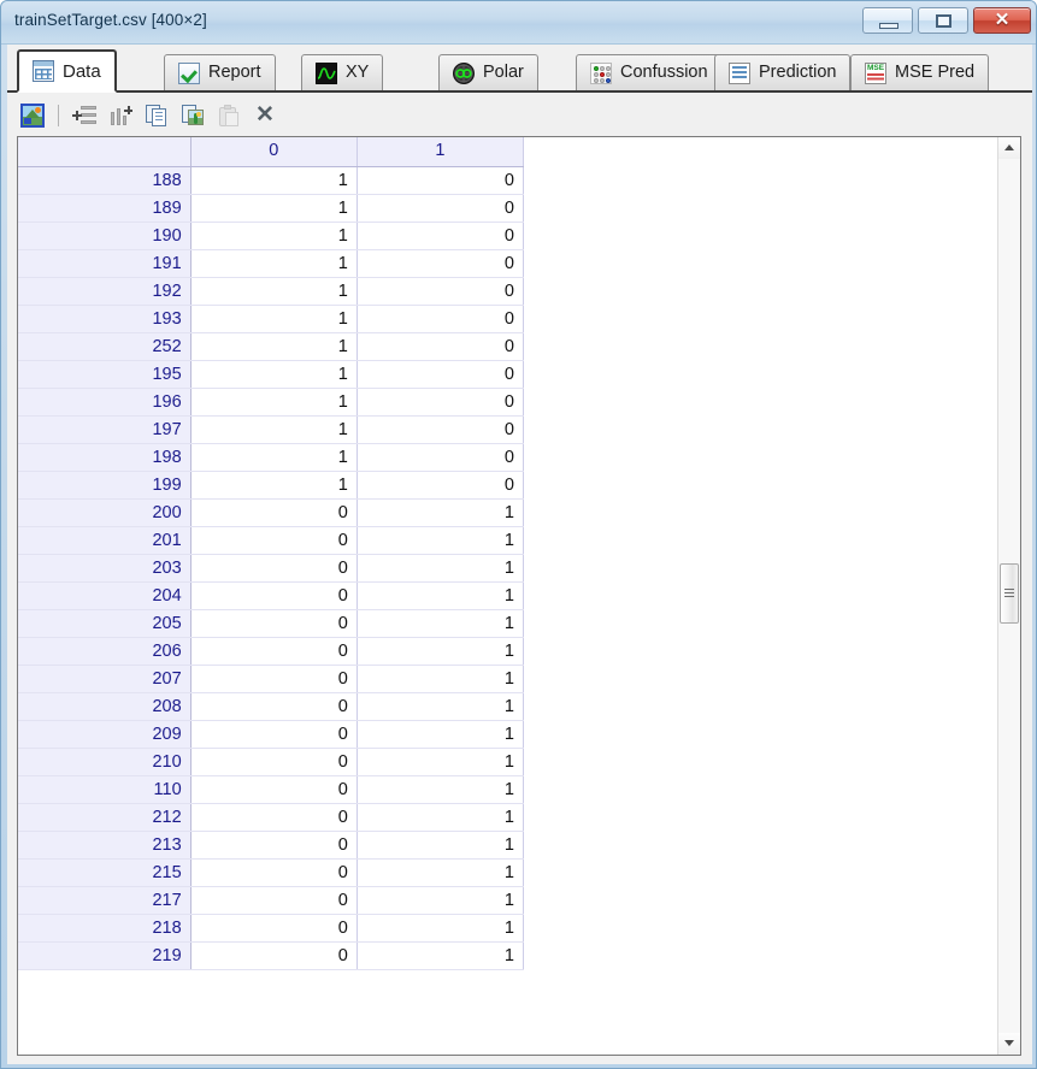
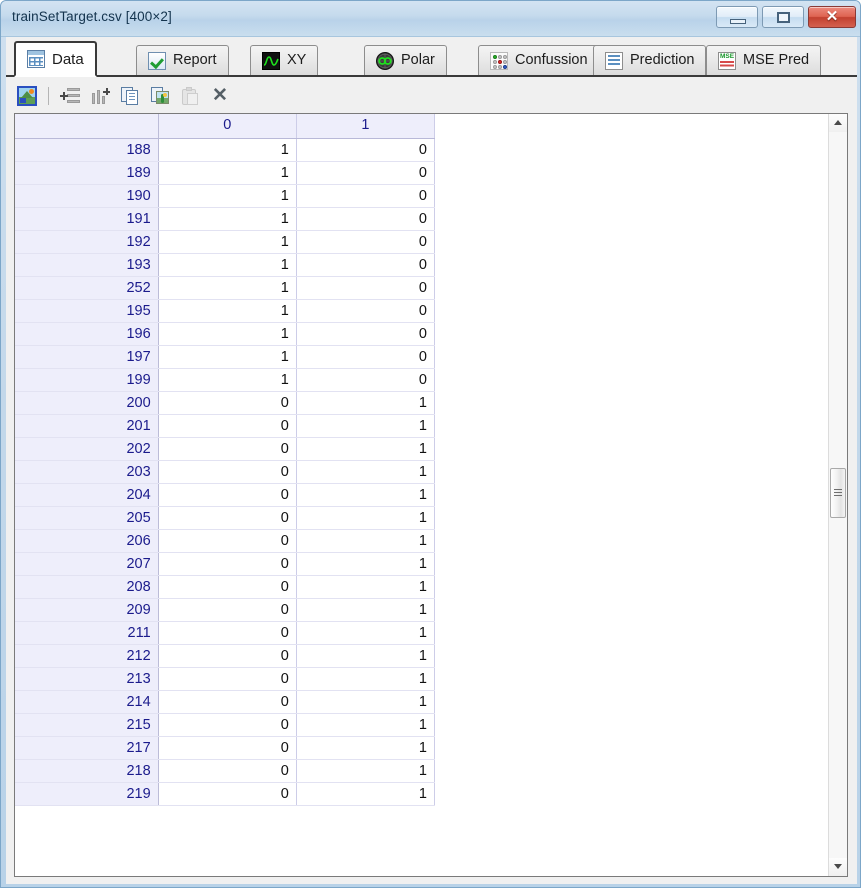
  trainSetTarget.csv [400×2]
  ✕
  Data
  Report
  XY
  Polar
  Confussion
  Prediction
  MSE Pred
  ✕
  	0	1
  188	1	0
  189	1	0
  190	1	0
  191	1	0
  192	1	0
  193	1	0
  252	1	0
  195	1	0
  196	1	0
  197	1	0
- 198	1	0
  199	1	0
  200	0	1
  201	0	1
+ 202	0	1
  203	0	1
  204	0	1
  205	0	1
  206	0	1
  207	0	1
  208	0	1
  209	0	1
- 210	0	1
- 110	0	1
+ 211	0	1
  212	0	1
  213	0	1
+ 214	0	1
  215	0	1
  217	0	1
  218	0	1
  219	0	1
